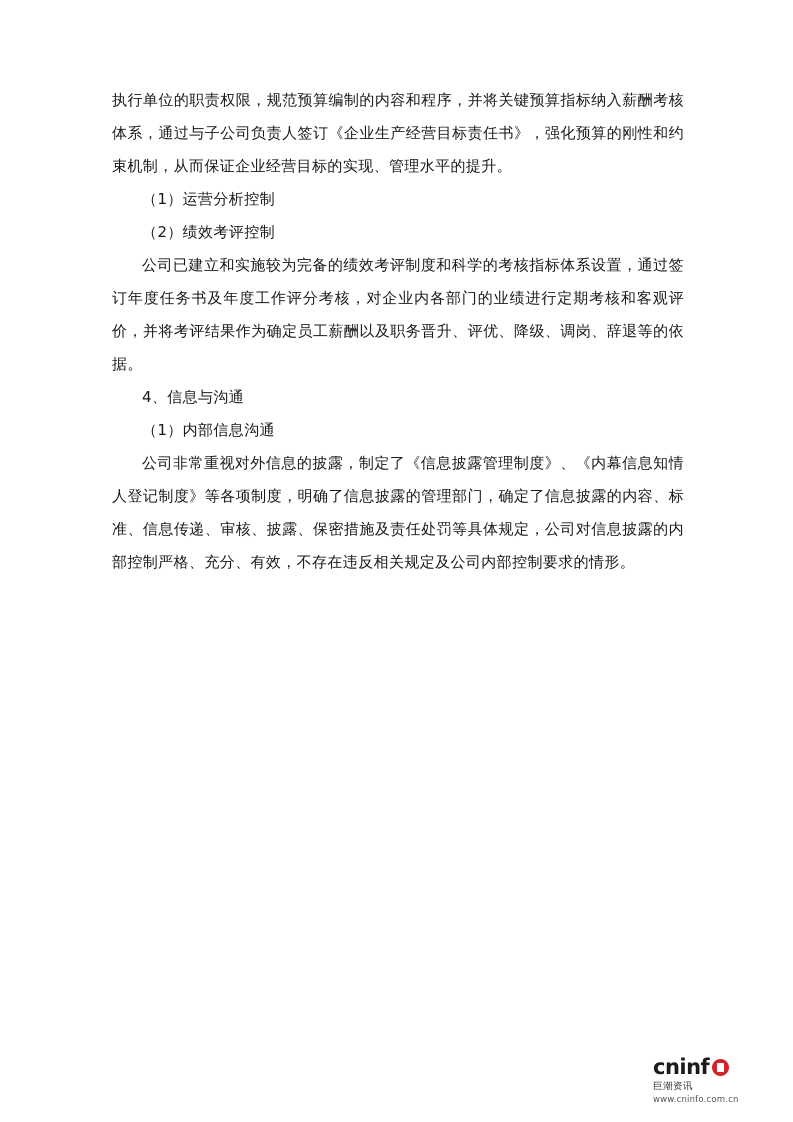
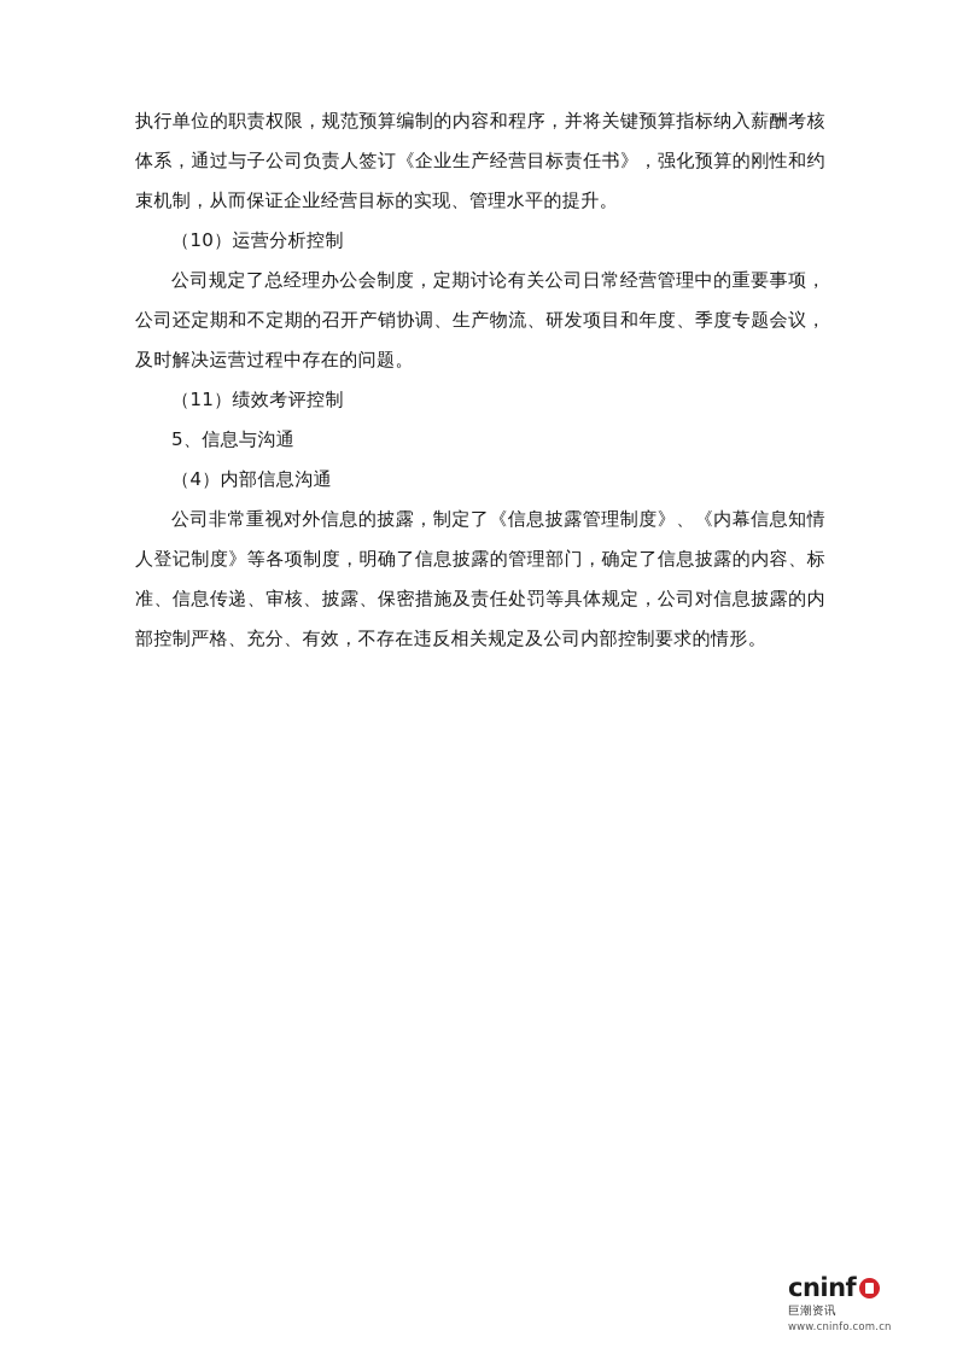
  执行单位的职责权限，规范预算编制的内容和程序，并将关键预算指标纳入薪酬考核体系，通过与子公司负责人签订《企业生产经营目标责任书》，强化预算的刚性和约束机制，从而保证企业经营目标的实现、管理水平的提升。
- （1）运营分析控制
+ （10）运营分析控制
+ 公司规定了总经理办公会制度，定期讨论有关公司日常经营管理中的重要事项，公司还定期和不定期的召开产销协调、生产物流、研发项目和年度、季度专题会议，及时解决运营过程中存在的问题。
- （2）绩效考评控制
+ （11）绩效考评控制
- 公司已建立和实施较为完备的绩效考评制度和科学的考核指标体系设置，通过签订年度任务书及年度工作评分考核，对企业内各部门的业绩进行定期考核和客观评价，并将考评结果作为确定员工薪酬以及职务晋升、评优、降级、调岗、辞退等的依据。
- 4、信息与沟通
+ 5、信息与沟通
- （1）内部信息沟通
+ （4）内部信息沟通
  公司非常重视对外信息的披露，制定了《信息披露管理制度》、《内幕信息知情人登记制度》等各项制度，明确了信息披露的管理部门，确定了信息披露的内容、标准、信息传递、审核、披露、保密措施及责任处罚等具体规定，公司对信息披露的内部控制严格、充分、有效，不存在违反相关规定及公司内部控制要求的情形。
  cninf
  巨潮资讯
  www.cninfo.com.cn
